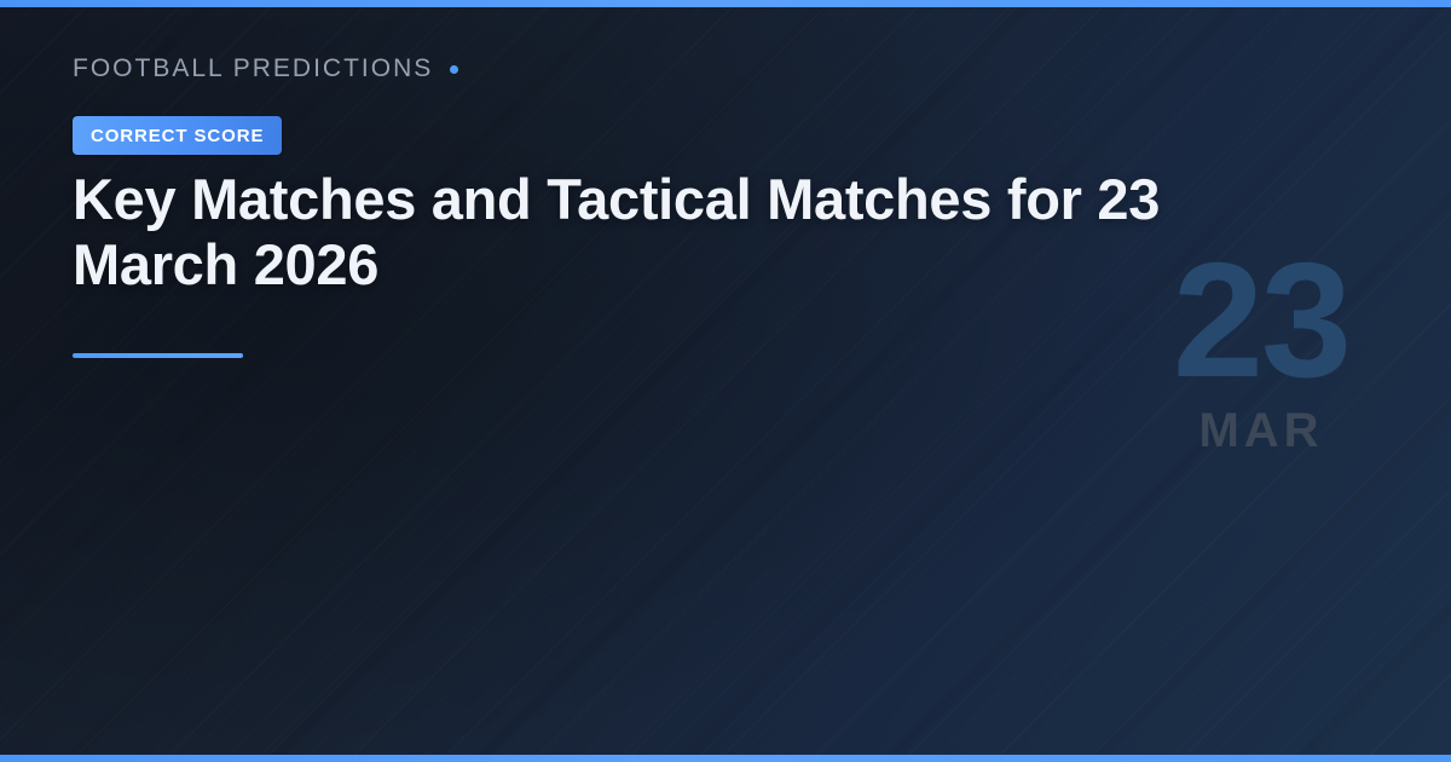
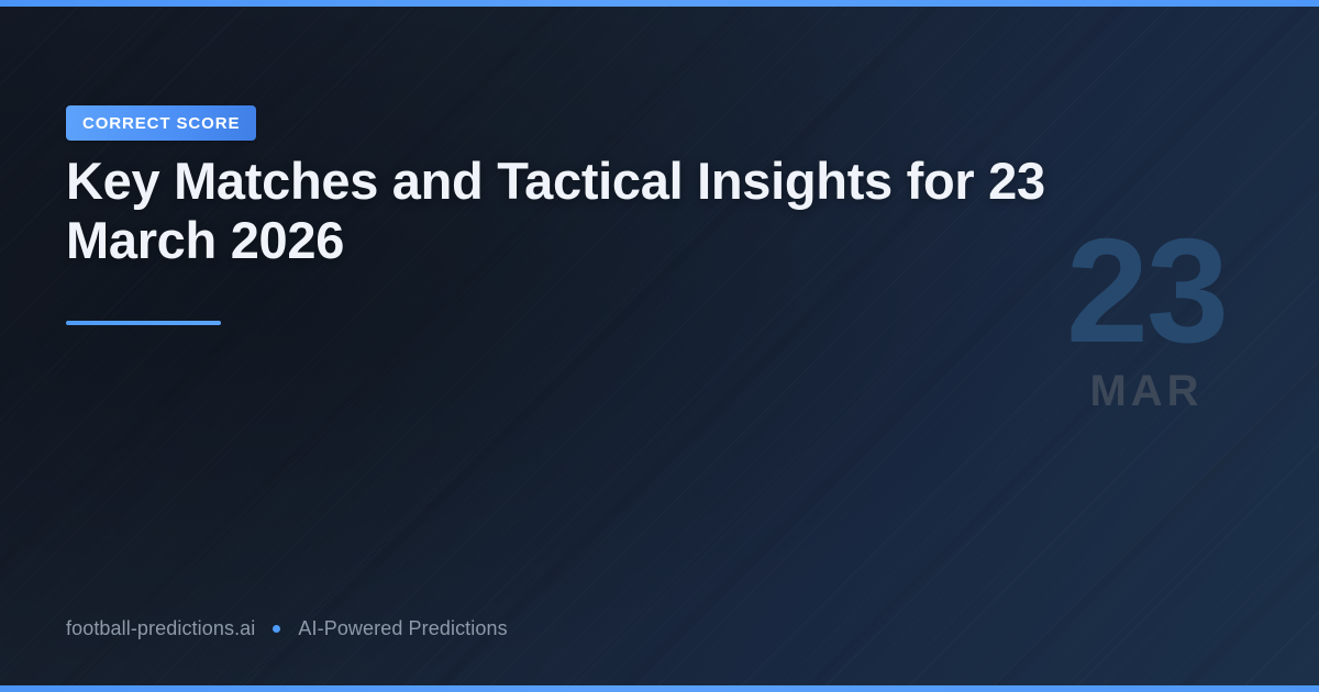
- FOOTBALL PREDICTIONS
  CORRECT SCORE
- Key Matches and Tactical Matches for 23 March 2026
+ Key Matches and Tactical Insights for 23 March 2026
  23
  MAR
+ football-predictions.ai
+ AI-Powered Predictions
